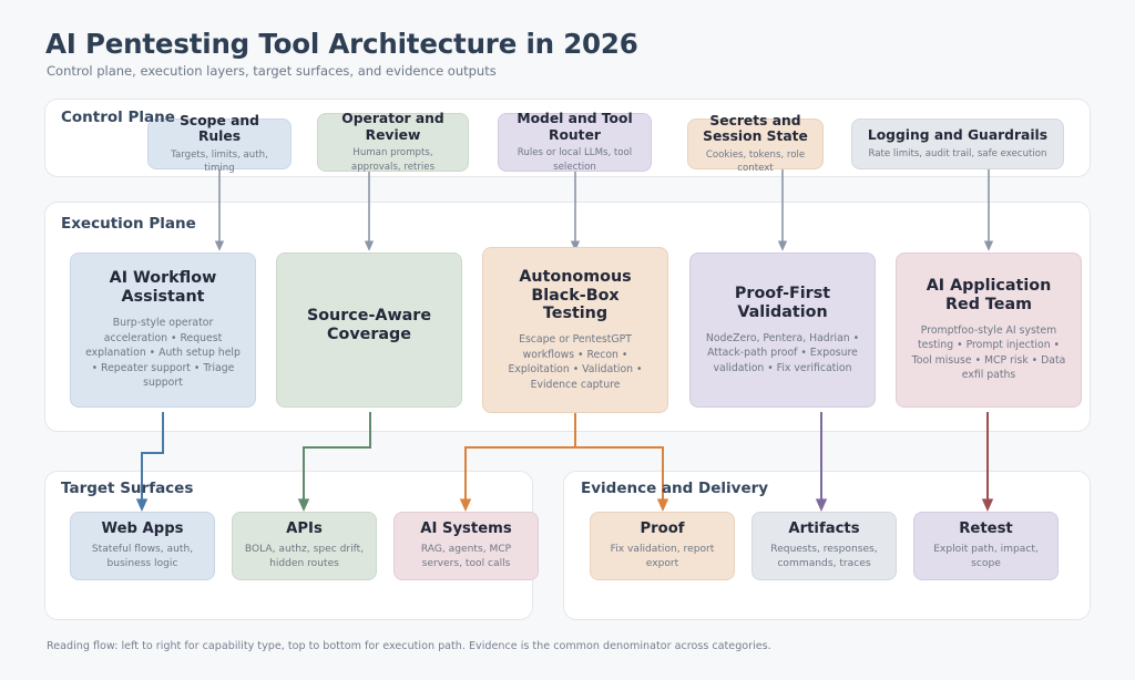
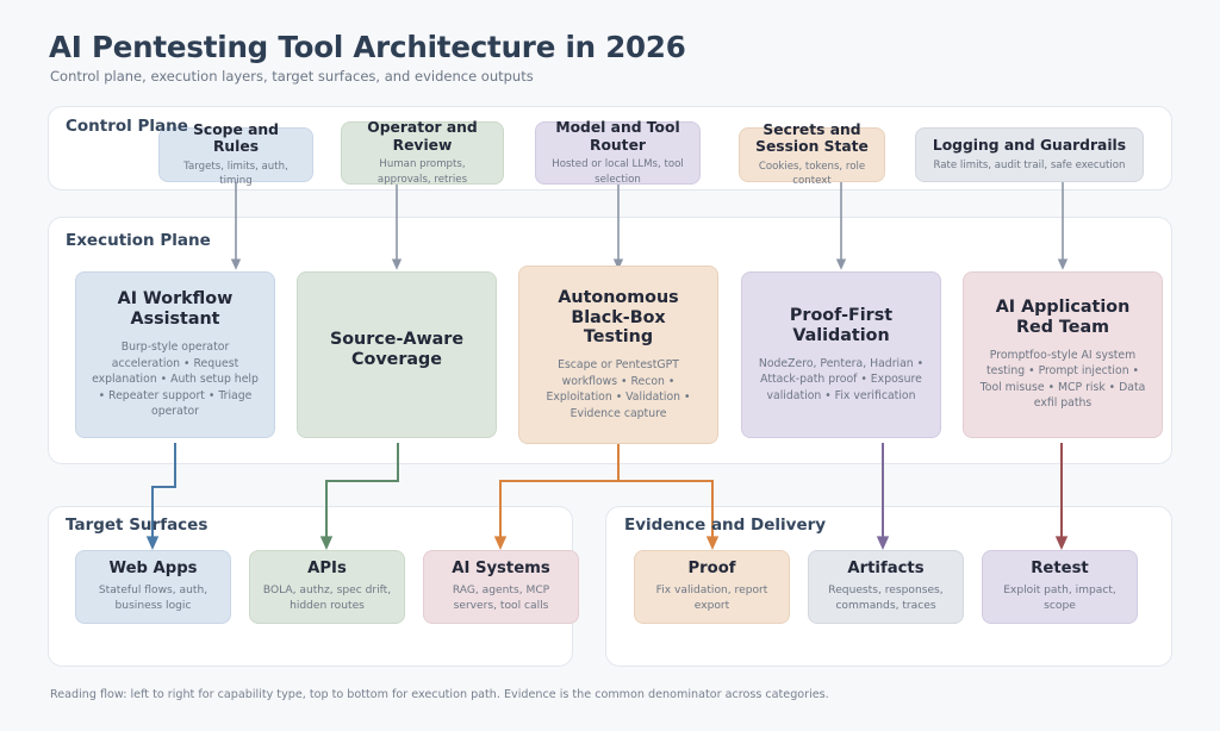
  AI Pentesting Tool Architecture in 2026
  Control plane, execution layers, target surfaces, and evidence outputs
  Control Plane
  Scope and Rules
  Targets, limits, auth, timing
  Operator and Review
  Human prompts, approvals, retries
  Model and Tool Router
- Rules or local LLMs, tool selection
+ Hosted or local LLMs, tool selection
  Secrets and Session State
  Cookies, tokens, role context
  Logging and Guardrails
  Rate limits, audit trail, safe execution
  Execution Plane
  AI Workflow Assistant
- Burp-style operator acceleration • Request explanation • Auth setup help • Repeater support • Triage support
+ Burp-style operator acceleration • Request explanation • Auth setup help • Repeater support • Triage operator
  Source-Aware Coverage
  Autonomous Black-Box Testing
  Escape or PentestGPT workflows • Recon • Exploitation • Validation • Evidence capture
  Proof-First Validation
  NodeZero, Pentera, Hadrian • Attack-path proof • Exposure validation • Fix verification
  AI Application Red Team
  Promptfoo-style AI system testing • Prompt injection • Tool misuse • MCP risk • Data exfil paths
  Target Surfaces
  Web Apps
  Stateful flows, auth, business logic
  APIs
  BOLA, authz, spec drift, hidden routes
  AI Systems
  RAG, agents, MCP servers, tool calls
  Evidence and Delivery
  Proof
  Fix validation, report export
  Artifacts
  Requests, responses, commands, traces
  Retest
  Exploit path, impact, scope
  Reading flow: left to right for capability type, top to bottom for execution path. Evidence is the common denominator across categories.
